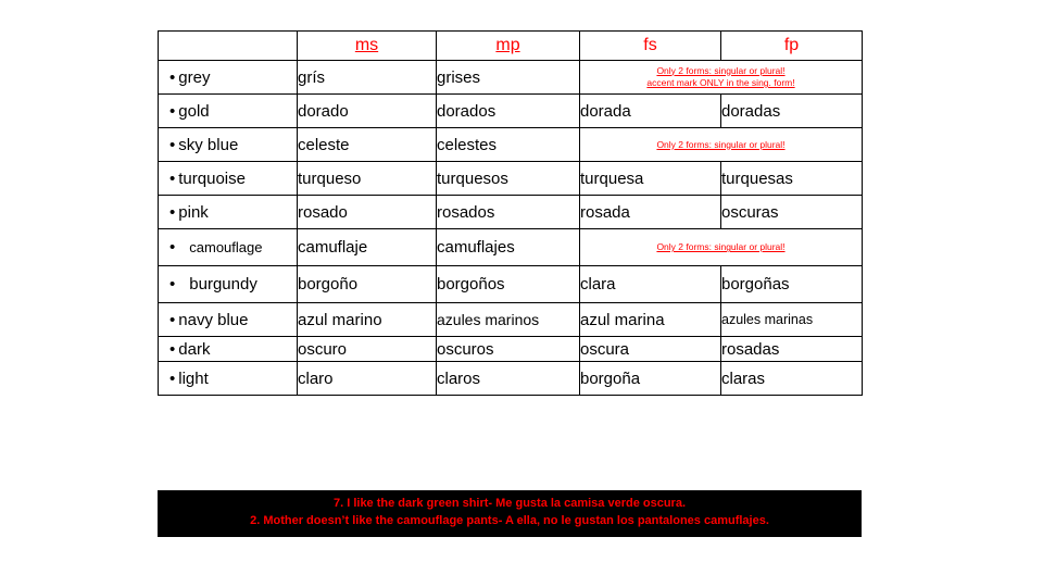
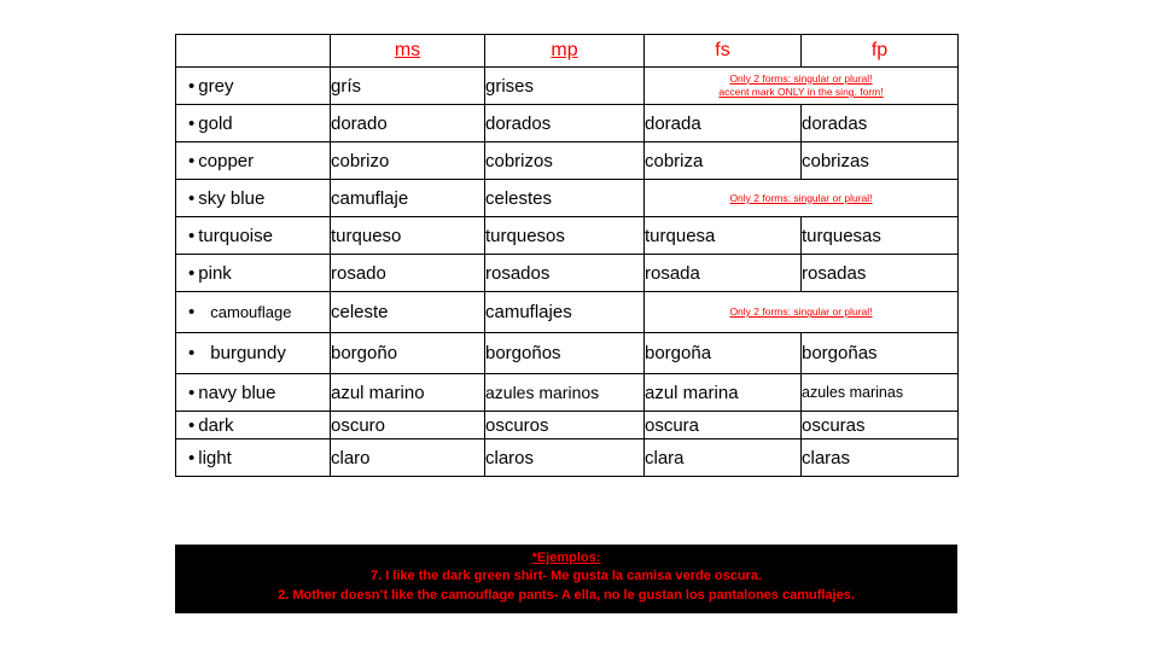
  	ms	mp	fs	fp
  • grey	grís	grises	Only 2 forms: singular or plural! accent mark ONLY in the sing. form!
  • gold	dorado	dorados	dorada	doradas
+ • copper	cobrizo	cobrizos	cobriza	cobrizas
- • sky blue	celeste	celestes	Only 2 forms: singular or plural!
+ • sky blue	camuflaje	celestes	Only 2 forms: singular or plural!
  • turquoise	turqueso	turquesos	turquesa	turquesas
- • pink	rosado	rosados	rosada	oscuras
+ • pink	rosado	rosados	rosada	rosadas
- • camouflage	camuflaje	camuflajes	Only 2 forms: singular or plural!
+ • camouflage	celeste	camuflajes	Only 2 forms: singular or plural!
- • burgundy	borgoño	borgoños	clara	borgoñas
+ • burgundy	borgoño	borgoños	borgoña	borgoñas
  • navy blue	azul marino	azules marinos	azul marina	azules marinas
- • dark	oscuro	oscuros	oscura	rosadas
+ • dark	oscuro	oscuros	oscura	oscuras
- • light	claro	claros	borgoña	claras
+ • light	claro	claros	clara	claras
+ *Ejemplos:
  7. I like the dark green shirt- Me gusta la camisa verde oscura.
  2. Mother doesn’t like the camouflage pants- A ella, no le gustan los pantalones camuflajes.
